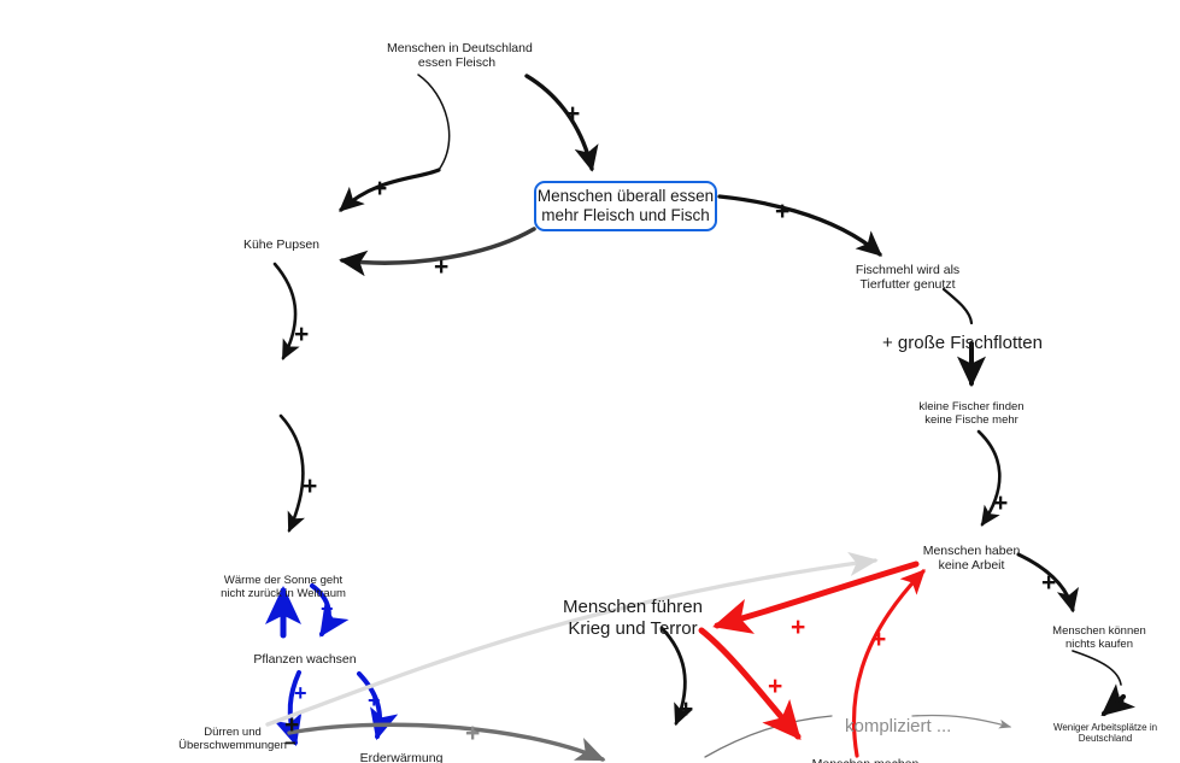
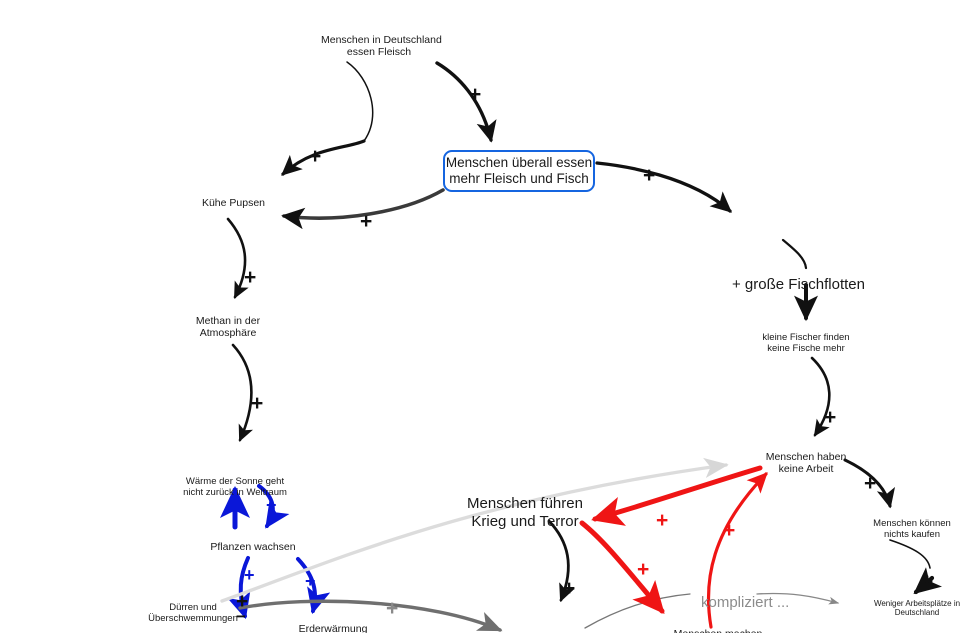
  Menschen in Deutschland
  essen Fleisch
  Menschen überall essen
  mehr Fleisch und Fisch
  Kühe Pupsen
+ Methan in der
+ Atmosphäre
  Wärme der Sonne geht
  nicht zurück in Weltraum
  Pflanzen wachsen
  Dürren und
  Überschwemmungen
  Erderwärmung
- Fischmehl wird als
- Tierfutter genutzt
  + große Fischflotten
  kleine Fischer finden
  keine Fische mehr
  Menschen haben
  keine Arbeit
  Menschen können
  nichts kaufen
  Weniger Arbeitsplätze in
  Deutschland
  Menschen führen
  Krieg und Terror
  kompliziert ...
  +
  +
  +
  +
  +
  +
  +
  +
  +
  +
  +
  +
  +
  +
  −
  +
  +
  +
  +
